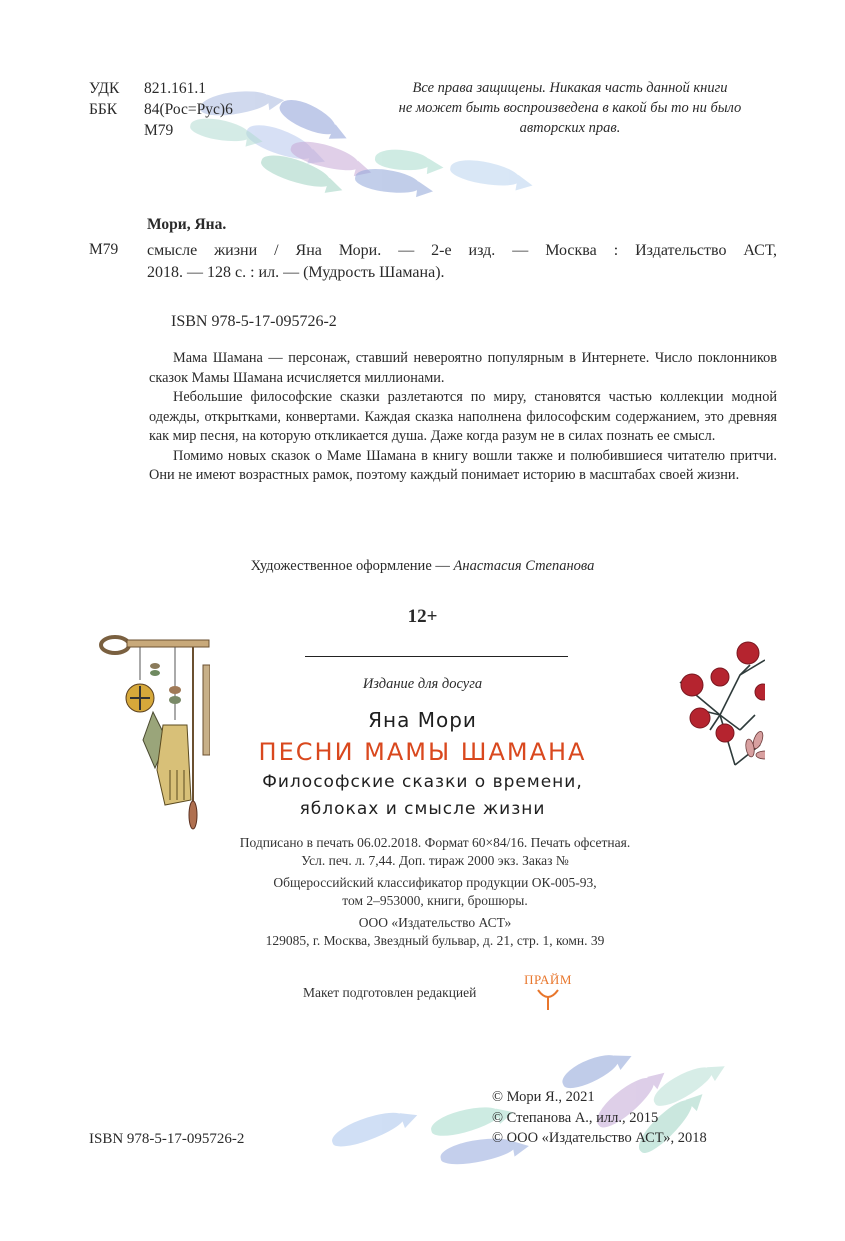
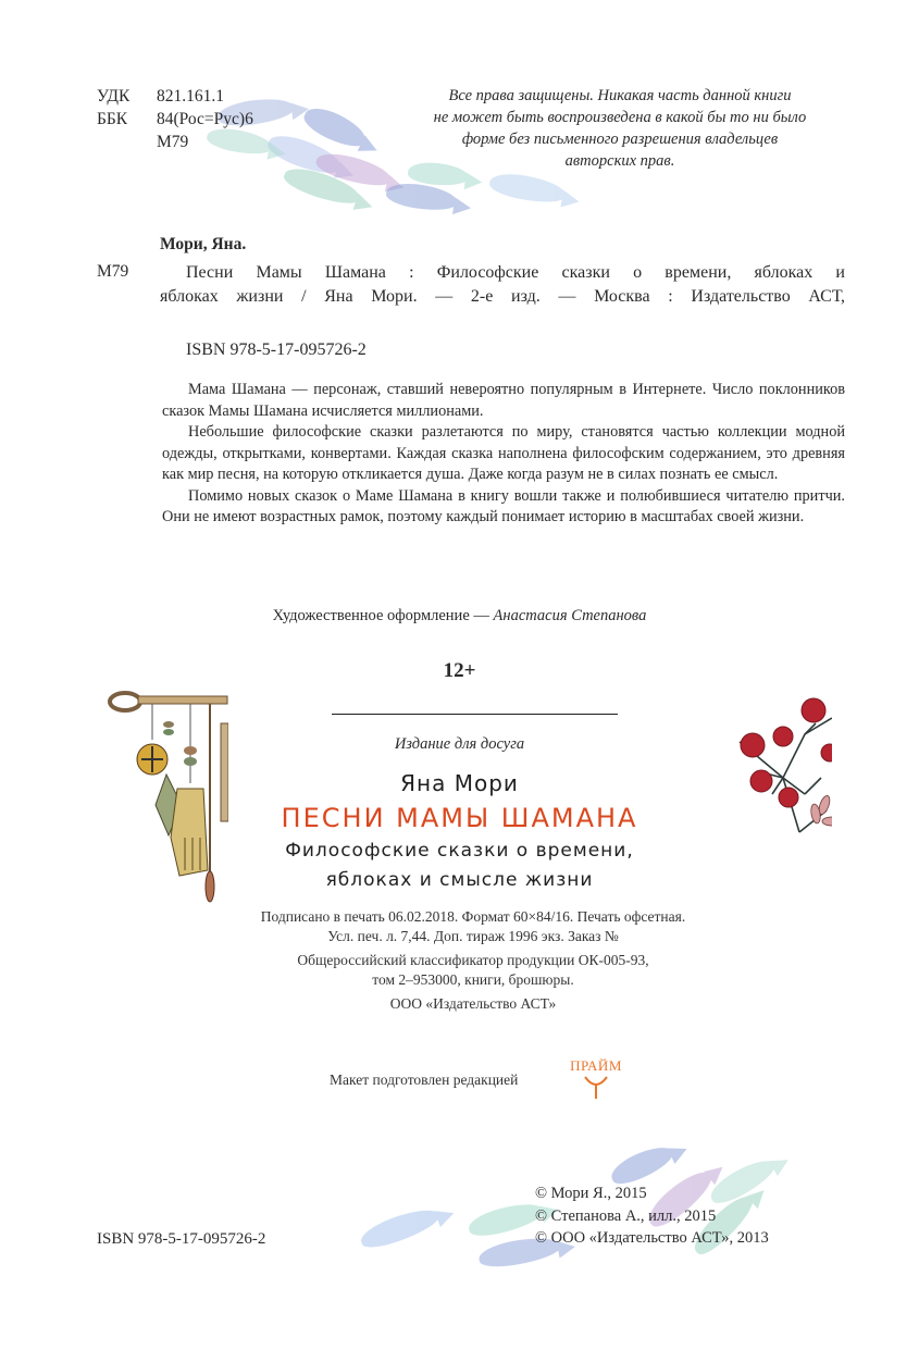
  УДК
  821.161.1
  ББК
  84(Рос=Рус)6
  М79
  Все права защищены. Никакая часть данной книги
  не может быть воспроизведена в какой бы то ни было
+ форме без письменного разрешения владельцев
  авторских прав.
  Мори, Яна.
  М79
+ Песни Мамы Шамана : Философские сказки о времени, яблоках и
- смысле жизни / Яна Мори. — 2-е изд. — Москва : Издательство АСТ,
+ яблоках жизни / Яна Мори. — 2-е изд. — Москва : Издательство АСТ,
- 2018. — 128 с. : ил. — (Мудрость Шамана).
  ISBN 978-5-17-095726-2
  Мама Шамана — персонаж, ставший невероятно популярным в Интернете. Число поклонников сказок Мамы Шамана исчисляется миллионами.
  Небольшие философские сказки разлетаются по миру, становятся частью коллекции модной одежды, открытками, конвертами. Каждая сказка наполнена философским содержанием, это древняя как мир песня, на которую откликается душа. Даже когда разум не в силах познать ее смысл.
  Помимо новых сказок о Маме Шамана в книгу вошли также и полюбившиеся читателю притчи. Они не имеют возрастных рамок, поэтому каждый понимает историю в масштабах своей жизни.
  Художественное оформление — Анастасия Степанова
  12+
  Издание для досуга
  Яна Мори
  ПЕСНИ МАМЫ ШАМАНА
  Философские сказки о времени,
  яблоках и смысле жизни
  Подписано в печать 06.02.2018. Формат 60×84/16. Печать офсетная.
- Усл. печ. л. 7,44. Доп. тираж 2000 экз. Заказ №
+ Усл. печ. л. 7,44. Доп. тираж 1996 экз. Заказ №
  Общероссийский классификатор продукции ОК-005-93,
  том 2–953000, книги, брошюры.
  ООО «Издательство АСТ»
- 129085, г. Москва, Звездный бульвар, д. 21, стр. 1, комн. 39
  Макет подготовлен редакцией
  ПРАЙМ
  ISBN 978-5-17-095726-2
- © Мори Я., 2021
+ © Мори Я., 2015
  © Степанова А., илл., 2015
- © ООО «Издательство АСТ», 2018
+ © ООО «Издательство АСТ», 2013
